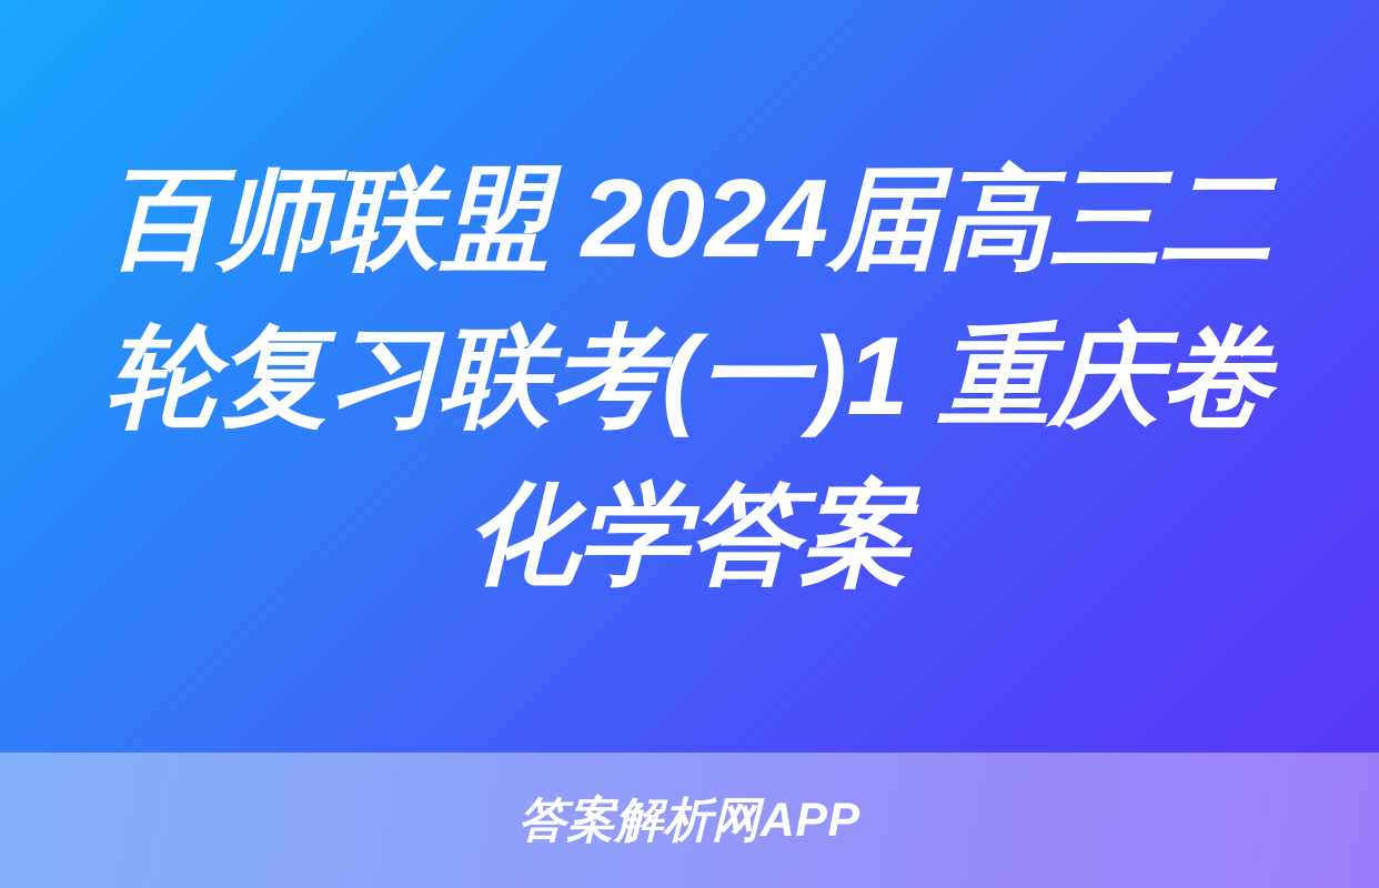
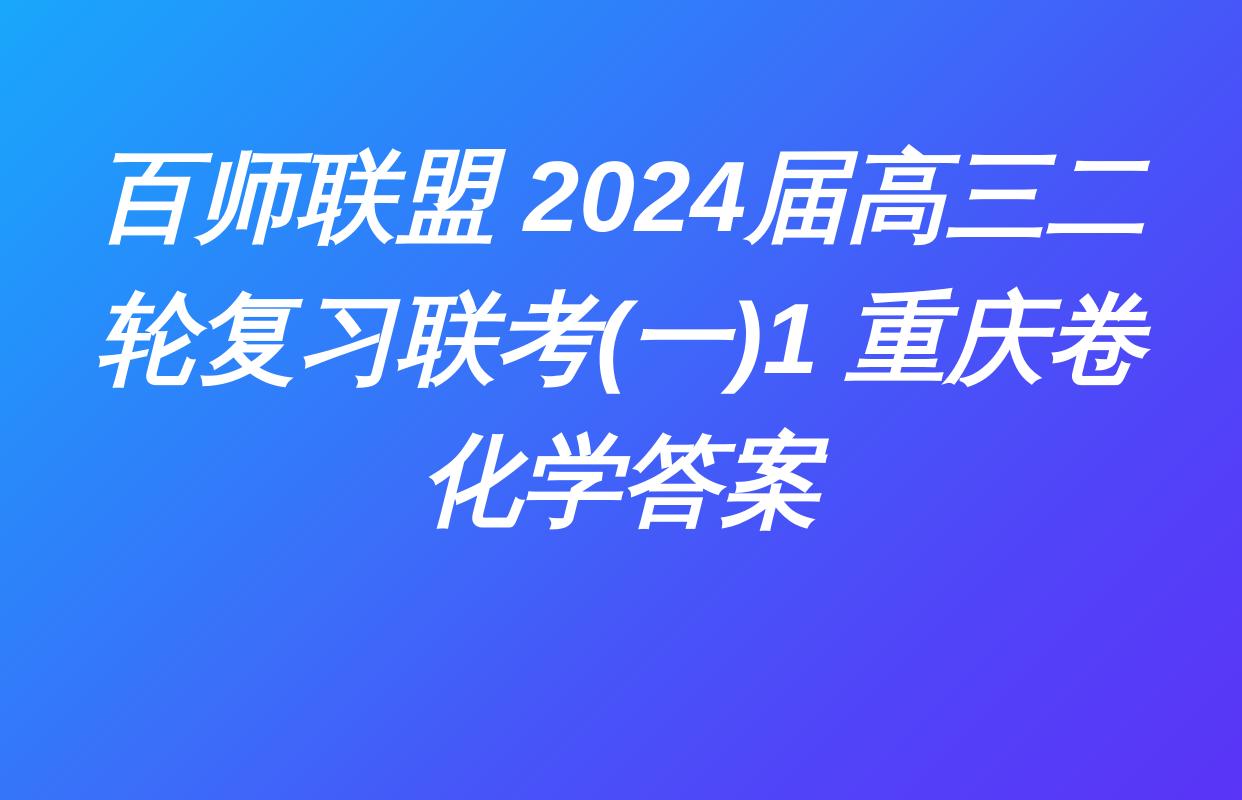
  百师联盟 2024届高三二轮复习联考(一)1 重庆卷 化学答案
- 答案解析网APP
